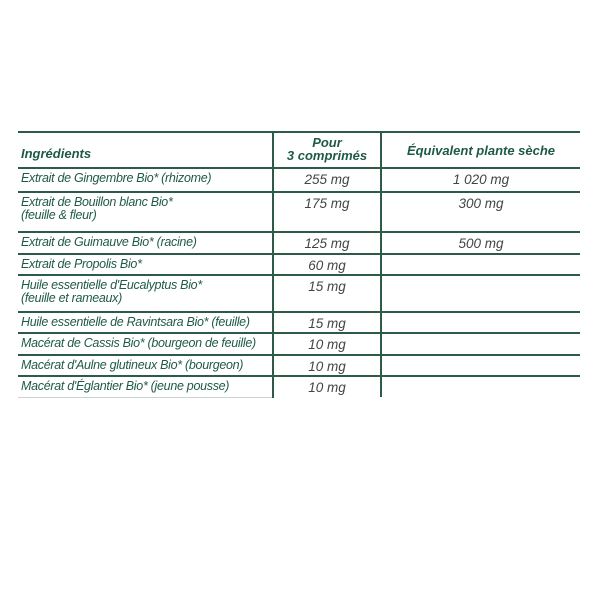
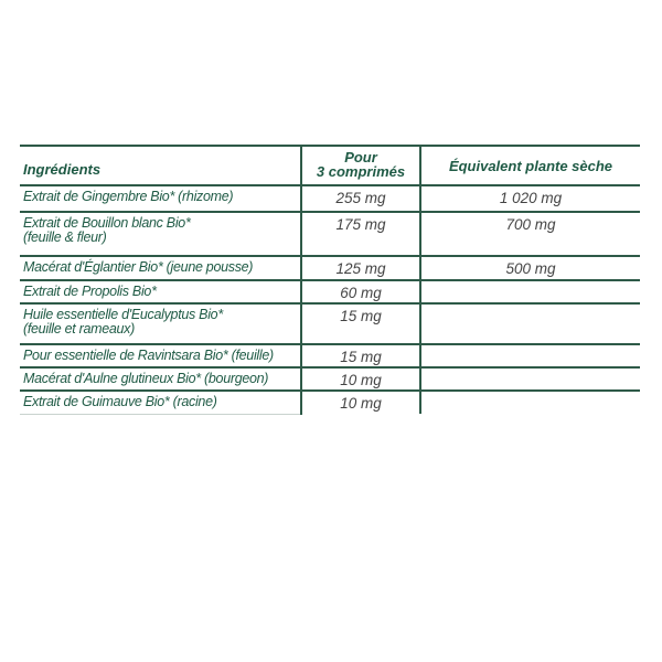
  Ingrédients	Pour 3 comprimés	Équivalent plante sèche
  Extrait de Gingembre Bio* (rhizome)	255 mg	1 020 mg
- Extrait de Bouillon blanc Bio* (feuille & fleur)	175 mg	300 mg
+ Extrait de Bouillon blanc Bio* (feuille & fleur)	175 mg	700 mg
- Extrait de Guimauve Bio* (racine)	125 mg	500 mg
+ Macérat d'Églantier Bio* (jeune pousse)	125 mg	500 mg
  Extrait de Propolis Bio*	60 mg
  Huile essentielle d'Eucalyptus Bio* (feuille et rameaux)	15 mg
- Huile essentielle de Ravintsara Bio* (feuille)	15 mg
+ Pour essentielle de Ravintsara Bio* (feuille)	15 mg
- Macérat de Cassis Bio* (bourgeon de feuille)	10 mg
  Macérat d'Aulne glutineux Bio* (bourgeon)	10 mg
- Macérat d'Églantier Bio* (jeune pousse)	10 mg
+ Extrait de Guimauve Bio* (racine)	10 mg
